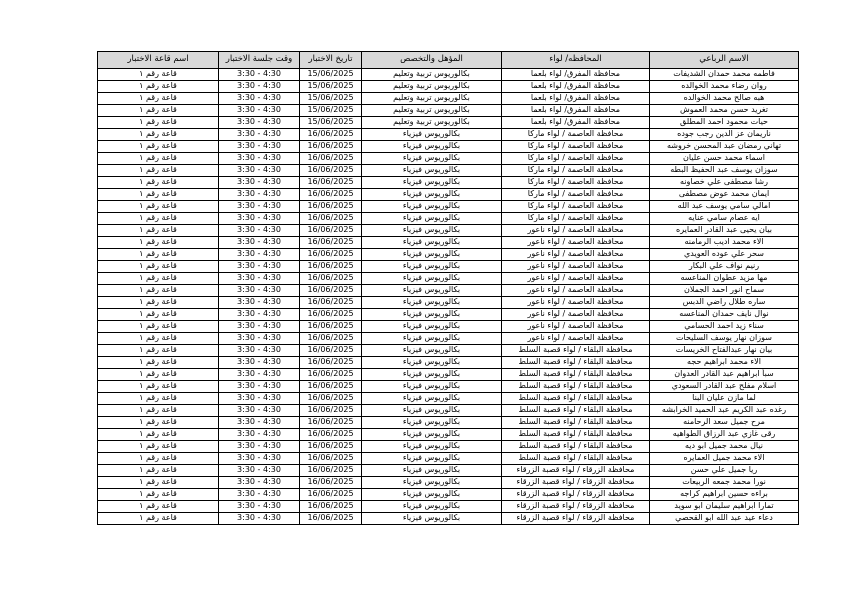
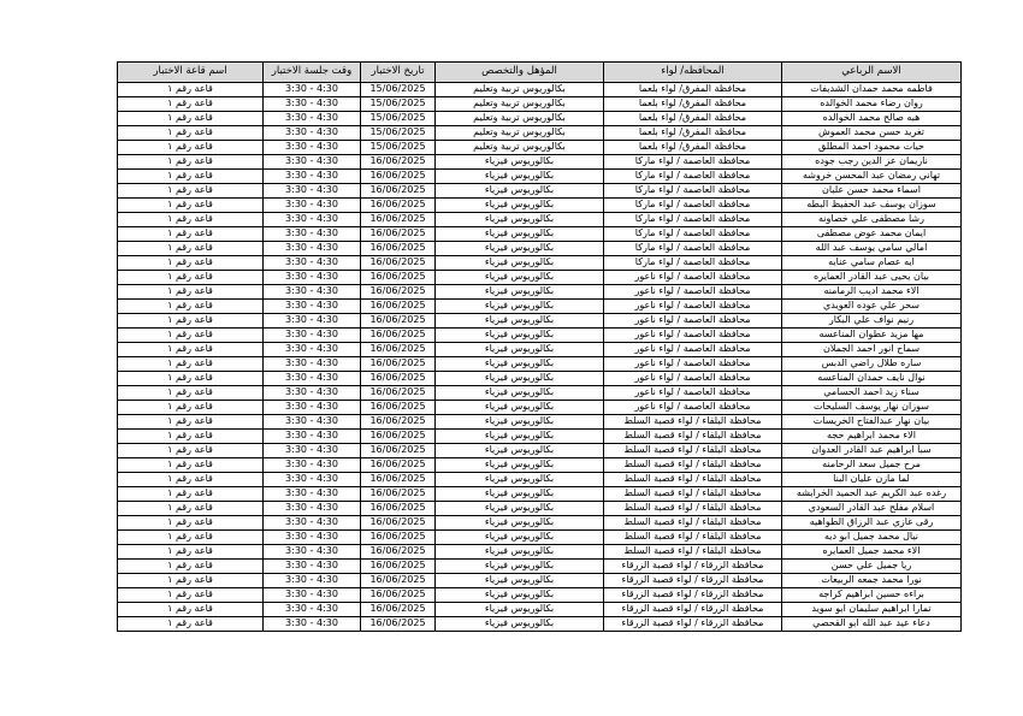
  الاسم الرباعي	المحافظه/ لواء	المؤهل والتخصص	تاريخ الاختبار	وقت جلسة الاختبار	اسم قاعة الاختبار
  فاطمه محمد حمدان الشديفات	محافظة المفرق/ لواء بلعما	بكالوريوس تربية وتعليم	15/06/2025	3:30 - 4:30	قاعة رقم ١
  روان رضاء محمد الخوالده	محافظة المفرق/ لواء بلعما	بكالوريوس تربية وتعليم	15/06/2025	3:30 - 4:30	قاعة رقم ١
  هبه صالح محمد الخوالده	محافظة المفرق/ لواء بلعما	بكالوريوس تربية وتعليم	15/06/2025	3:30 - 4:30	قاعة رقم ١
  تغريد حسن محمد العموش	محافظة المفرق/ لواء بلعما	بكالوريوس تربية وتعليم	15/06/2025	3:30 - 4:30	قاعة رقم ١
  حيات محمود احمد المطلق	محافظة المفرق/ لواء بلعما	بكالوريوس تربية وتعليم	15/06/2025	3:30 - 4:30	قاعة رقم ١
  ناريمان عز الدين رجب جوده	محافظة العاصمة / لواء ماركا	بكالوريوس فيزياء	16/06/2025	3:30 - 4:30	قاعة رقم ١
  تهاني رمضان عبد المحسن خروشه	محافظة العاصمة / لواء ماركا	بكالوريوس فيزياء	16/06/2025	3:30 - 4:30	قاعة رقم ١
  اسماء محمد حسن عليان	محافظة العاصمة / لواء ماركا	بكالوريوس فيزياء	16/06/2025	3:30 - 4:30	قاعة رقم ١
  سوزان يوسف عبد الحفيظ البطه	محافظة العاصمة / لواء ماركا	بكالوريوس فيزياء	16/06/2025	3:30 - 4:30	قاعة رقم ١
  رشا مصطفى علي خصاونه	محافظة العاصمة / لواء ماركا	بكالوريوس فيزياء	16/06/2025	3:30 - 4:30	قاعة رقم ١
  ايمان محمد عوض مصطفى	محافظة العاصمة / لواء ماركا	بكالوريوس فيزياء	16/06/2025	3:30 - 4:30	قاعة رقم ١
  امالي سامي يوسف عبد الله	محافظة العاصمة / لواء ماركا	بكالوريوس فيزياء	16/06/2025	3:30 - 4:30	قاعة رقم ١
  ايه عصام سامي عنايه	محافظة العاصمة / لواء ماركا	بكالوريوس فيزياء	16/06/2025	3:30 - 4:30	قاعة رقم ١
  بيان يحيى عبد القادر العمايره	محافظة العاصمة / لواء ناعور	بكالوريوس فيزياء	16/06/2025	3:30 - 4:30	قاعة رقم ١
  الاء محمد اديب الرمامنه	محافظة العاصمة / لواء ناعور	بكالوريوس فيزياء	16/06/2025	3:30 - 4:30	قاعة رقم ١
  سحر علي عوده العويدي	محافظة العاصمة / لواء ناعور	بكالوريوس فيزياء	16/06/2025	3:30 - 4:30	قاعة رقم ١
  رنيم نواف علي البكار	محافظة العاصمة / لواء ناعور	بكالوريوس فيزياء	16/06/2025	3:30 - 4:30	قاعة رقم ١
  مها مزيد عطوان المناعسه	محافظة العاصمة / لواء ناعور	بكالوريوس فيزياء	16/06/2025	3:30 - 4:30	قاعة رقم ١
  سماح انور احمد الجملان	محافظة العاصمة / لواء ناعور	بكالوريوس فيزياء	16/06/2025	3:30 - 4:30	قاعة رقم ١
  ساره طلال راضي الدبس	محافظة العاصمة / لواء ناعور	بكالوريوس فيزياء	16/06/2025	3:30 - 4:30	قاعة رقم ١
  نوال نايف حمدان المناعسه	محافظة العاصمة / لواء ناعور	بكالوريوس فيزياء	16/06/2025	3:30 - 4:30	قاعة رقم ١
  سناء زيد احمد الحسامي	محافظة العاصمة / لواء ناعور	بكالوريوس فيزياء	16/06/2025	3:30 - 4:30	قاعة رقم ١
  سوزان نهار يوسف السليحات	محافظة العاصمة / لواء ناعور	بكالوريوس فيزياء	16/06/2025	3:30 - 4:30	قاعة رقم ١
  بيان نهار عبدالفتاح الخريسات	محافظة البلقاء / لواء قصبة السلط	بكالوريوس فيزياء	16/06/2025	3:30 - 4:30	قاعة رقم ١
  الاء محمد ابراهيم حجه	محافظة البلقاء / لواء قصبة السلط	بكالوريوس فيزياء	16/06/2025	3:30 - 4:30	قاعة رقم ١
  سبأ ابراهيم عبد القادر العدوان	محافظة البلقاء / لواء قصبة السلط	بكالوريوس فيزياء	16/06/2025	3:30 - 4:30	قاعة رقم ١
- اسلام مفلح عبد القادر السعودي	محافظة البلقاء / لواء قصبة السلط	بكالوريوس فيزياء	16/06/2025	3:30 - 4:30	قاعة رقم ١
+ مرح جميل سعد الرحامنه	محافظة البلقاء / لواء قصبة السلط	بكالوريوس فيزياء	16/06/2025	3:30 - 4:30	قاعة رقم ١
  لما مازن عليان البنا	محافظة البلقاء / لواء قصبة السلط	بكالوريوس فيزياء	16/06/2025	3:30 - 4:30	قاعة رقم ١
  رغده عبد الكريم عبد الحميد الخرابشه	محافظة البلقاء / لواء قصبة السلط	بكالوريوس فيزياء	16/06/2025	3:30 - 4:30	قاعة رقم ١
- مرح جميل سعد الرحامنه	محافظة البلقاء / لواء قصبة السلط	بكالوريوس فيزياء	16/06/2025	3:30 - 4:30	قاعة رقم ١
+ اسلام مفلح عبد القادر السعودي	محافظة البلقاء / لواء قصبة السلط	بكالوريوس فيزياء	16/06/2025	3:30 - 4:30	قاعة رقم ١
  رقى غازي عبد الرزاق الطواهيه	محافظة البلقاء / لواء قصبة السلط	بكالوريوس فيزياء	16/06/2025	3:30 - 4:30	قاعة رقم ١
  نيال محمد جميل ابو ديه	محافظة البلقاء / لواء قصبة السلط	بكالوريوس فيزياء	16/06/2025	3:30 - 4:30	قاعة رقم ١
  الاء محمد جميل العمايره	محافظة البلقاء / لواء قصبة السلط	بكالوريوس فيزياء	16/06/2025	3:30 - 4:30	قاعة رقم ١
  ريا جميل علي حسن	محافظة الزرقاء / لواء قصبة الزرقاء	بكالوريوس فيزياء	16/06/2025	3:30 - 4:30	قاعة رقم ١
  نورا محمد جمعه الربيعات	محافظة الزرقاء / لواء قصبة الزرقاء	بكالوريوس فيزياء	16/06/2025	3:30 - 4:30	قاعة رقم ١
  براءه حسين ابراهيم كراجه	محافظة الزرقاء / لواء قصبة الزرقاء	بكالوريوس فيزياء	16/06/2025	3:30 - 4:30	قاعة رقم ١
  تمارا ابراهيم سليمان ابو سويد	محافظة الزرقاء / لواء قصبة الزرقاء	بكالوريوس فيزياء	16/06/2025	3:30 - 4:30	قاعة رقم ١
  دعاء عيد عبد الله ابو القحصي	محافظة الزرقاء / لواء قصبة الزرقاء	بكالوريوس فيزياء	16/06/2025	3:30 - 4:30	قاعة رقم ١
